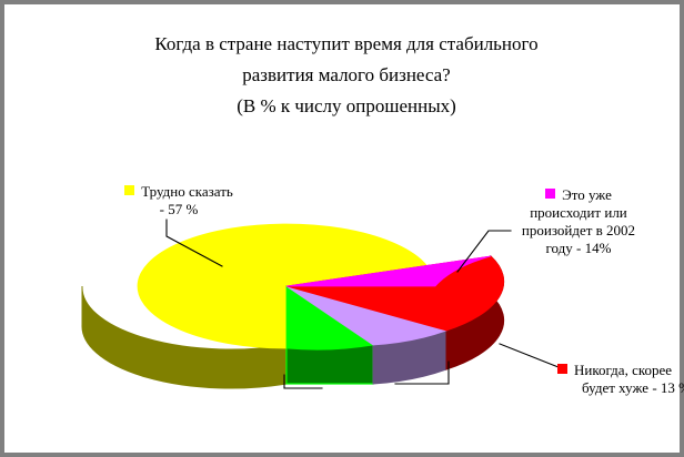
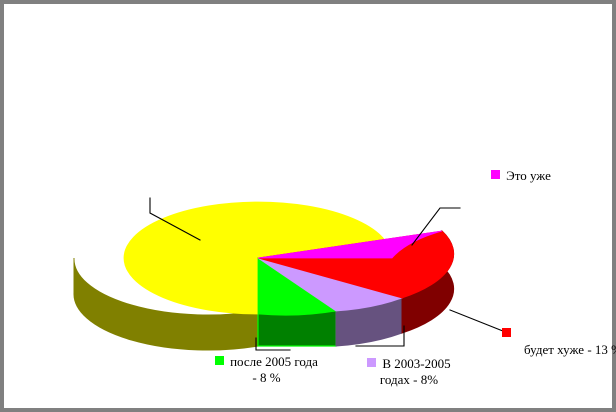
- Когда в стране наступит время для стабильного
- развития малого бизнеса?
- (В % к числу опрошенных)
- Трудно сказать
- - 57 %
  Это уже
- происходит или
- произойдет в 2002
- году - 14%
- Никогда, скорее
  будет хуже - 13
+ после 2005 года
+ - 8 %
+ В 2003-2005
+ годах - 8%
